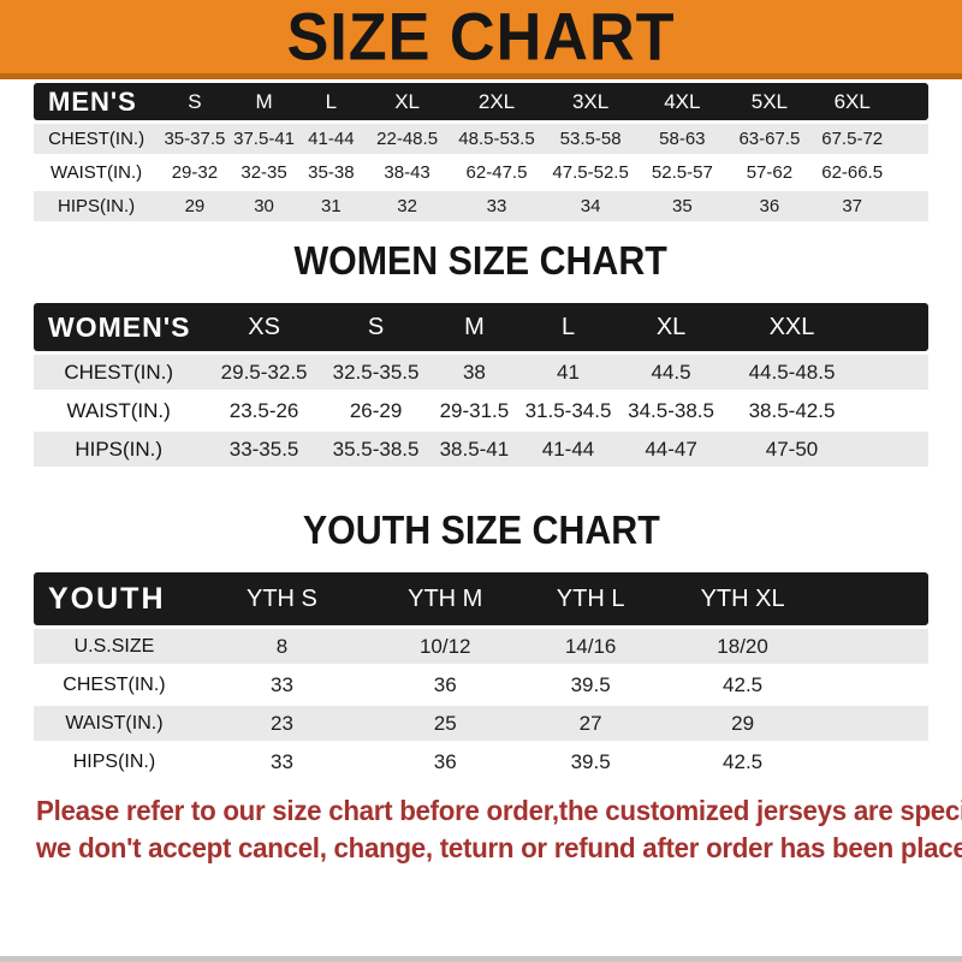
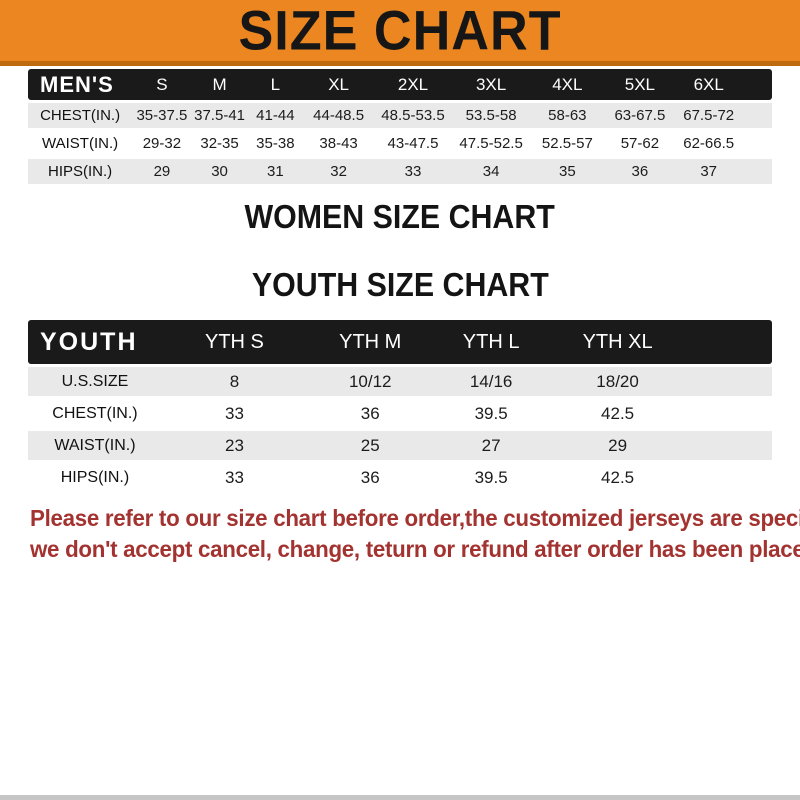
  SIZE CHART
  MEN'S	S	M	L	XL	2XL	3XL	4XL	5XL	6XL
- CHEST(IN.)	35-37.5	37.5-41	41-44	22-48.5	48.5-53.5	53.5-58	58-63	63-67.5	67.5-72
+ CHEST(IN.)	35-37.5	37.5-41	41-44	44-48.5	48.5-53.5	53.5-58	58-63	63-67.5	67.5-72
- WAIST(IN.)	29-32	32-35	35-38	38-43	62-47.5	47.5-52.5	52.5-57	57-62	62-66.5
+ WAIST(IN.)	29-32	32-35	35-38	38-43	43-47.5	47.5-52.5	52.5-57	57-62	62-66.5
  HIPS(IN.)	29	30	31	32	33	34	35	36	37
  WOMEN SIZE CHART
- WOMEN'S	XS	S	M	L	XL	XXL
- CHEST(IN.)	29.5-32.5	32.5-35.5	38	41	44.5	44.5-48.5
- WAIST(IN.)	23.5-26	26-29	29-31.5	31.5-34.5	34.5-38.5	38.5-42.5
- HIPS(IN.)	33-35.5	35.5-38.5	38.5-41	41-44	44-47	47-50
  YOUTH SIZE CHART
  YOUTH	YTH S	YTH M	YTH L	YTH XL
  U.S.SIZE	8	10/12	14/16	18/20
  CHEST(IN.)	33	36	39.5	42.5
  WAIST(IN.)	23	25	27	29
  HIPS(IN.)	33	36	39.5	42.5
  Please refer to our size chart before order,the customized jerseys are spec
  we don't accept cancel, change, teturn or refund after order has been place
